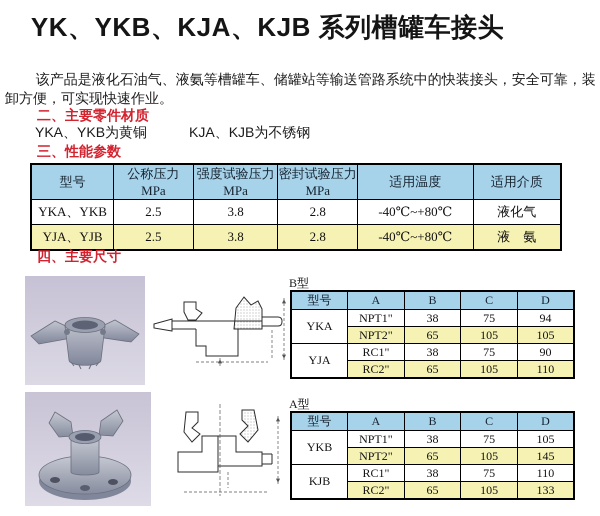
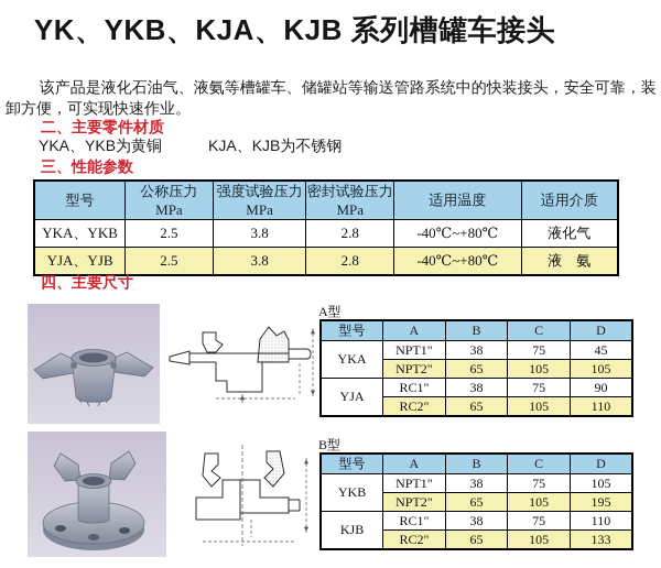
  YK、YKB、KJA、KJB 系列槽罐车接头
  该产品是液化石油气、液氨等槽罐车、储罐站等输送管路系统中的快装接头，安全可靠，装卸方便，可实现快速作业。
  二、主要零件材质
  YKA、YKB为黄铜 KJA、KJB为不锈钢
  三、性能参数
  型号	公称压力 MPa	强度试验压力MPa	密封试验压力MPa	适用温度	适用介质
  YKA、YKB	2.5	3.8	2.8	-40℃~+80℃	液化气
  YJA、YJB	2.5	3.8	2.8	-40℃~+80℃	液 氨
  四、主要尺寸
- B型
+ A型
  型号	A	B	C	D
- YKA	NPT1"	38	75	94
+ YKA	NPT1"	38	75	45
  NPT2"	65	105	105
  YJA	RC1"	38	75	90
  RC2"	65	105	110
- A型
+ B型
  型号	A	B	C	D
  YKB	NPT1"	38	75	105
- NPT2"	65	105	145
+ NPT2"	65	105	195
  KJB	RC1"	38	75	110
  RC2"	65	105	133
